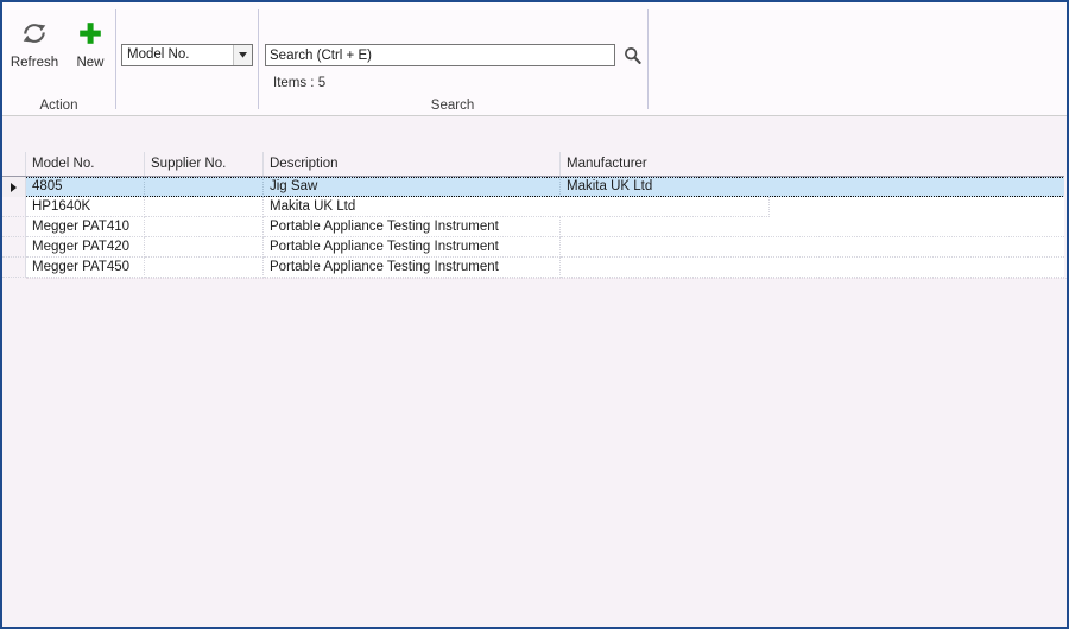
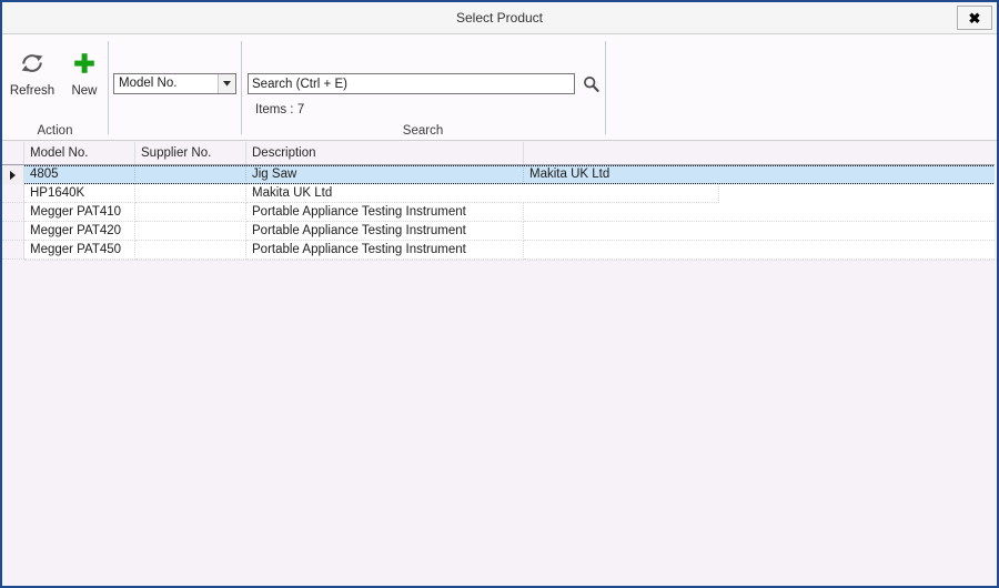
+ Select Product
+ ✖
  Refresh
  New
  Model No.
  Search (Ctrl + E)
- Items : 5
+ Items : 7
  Action
  Search
  Model No.
  Supplier No.
  Description
- Manufacturer
  4805
  Jig Saw
  Makita UK Ltd
  HP1640K
  Makita UK Ltd
  Megger PAT410
  Portable Appliance Testing Instrument
  Megger PAT420
  Portable Appliance Testing Instrument
  Megger PAT450
  Portable Appliance Testing Instrument
